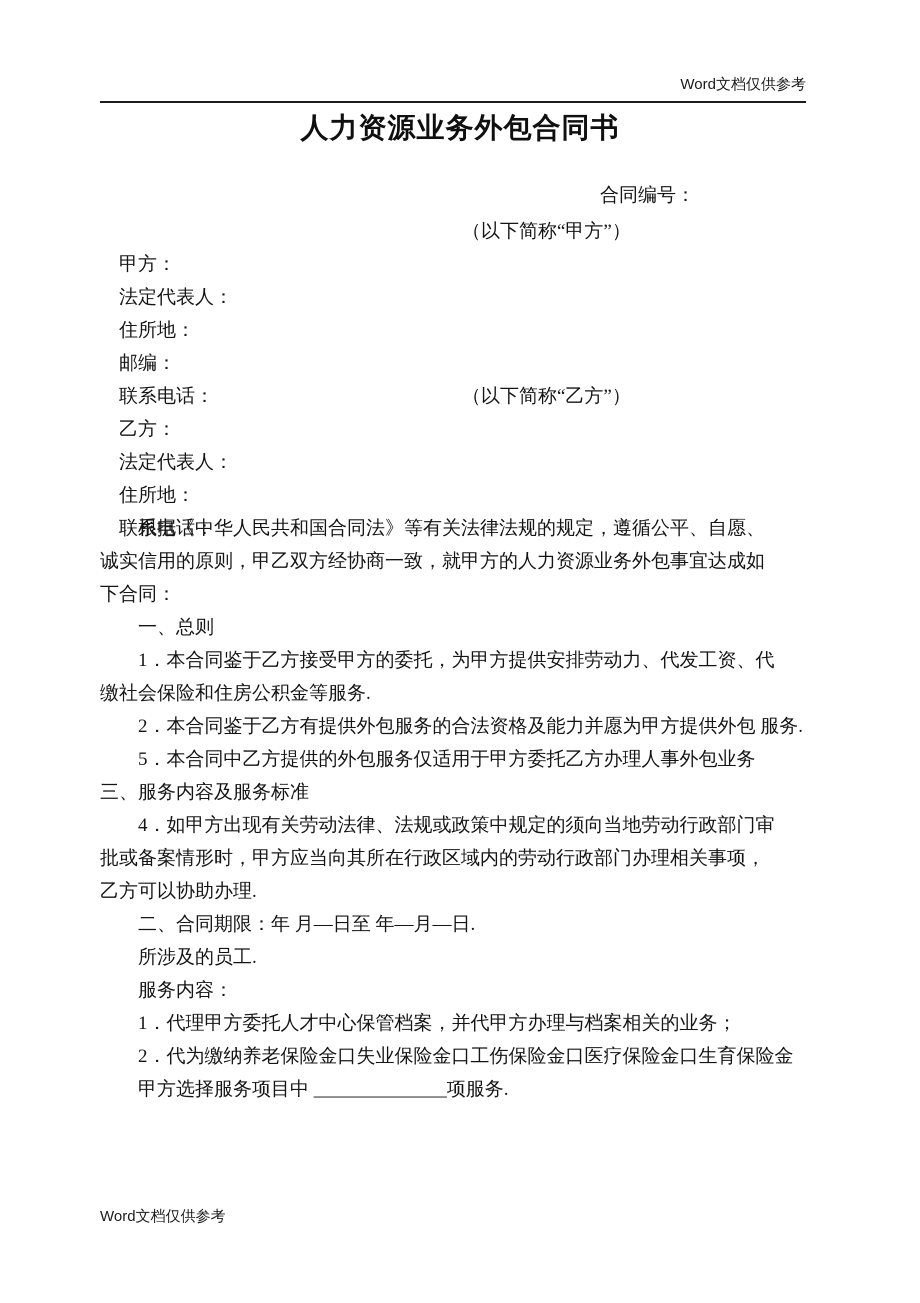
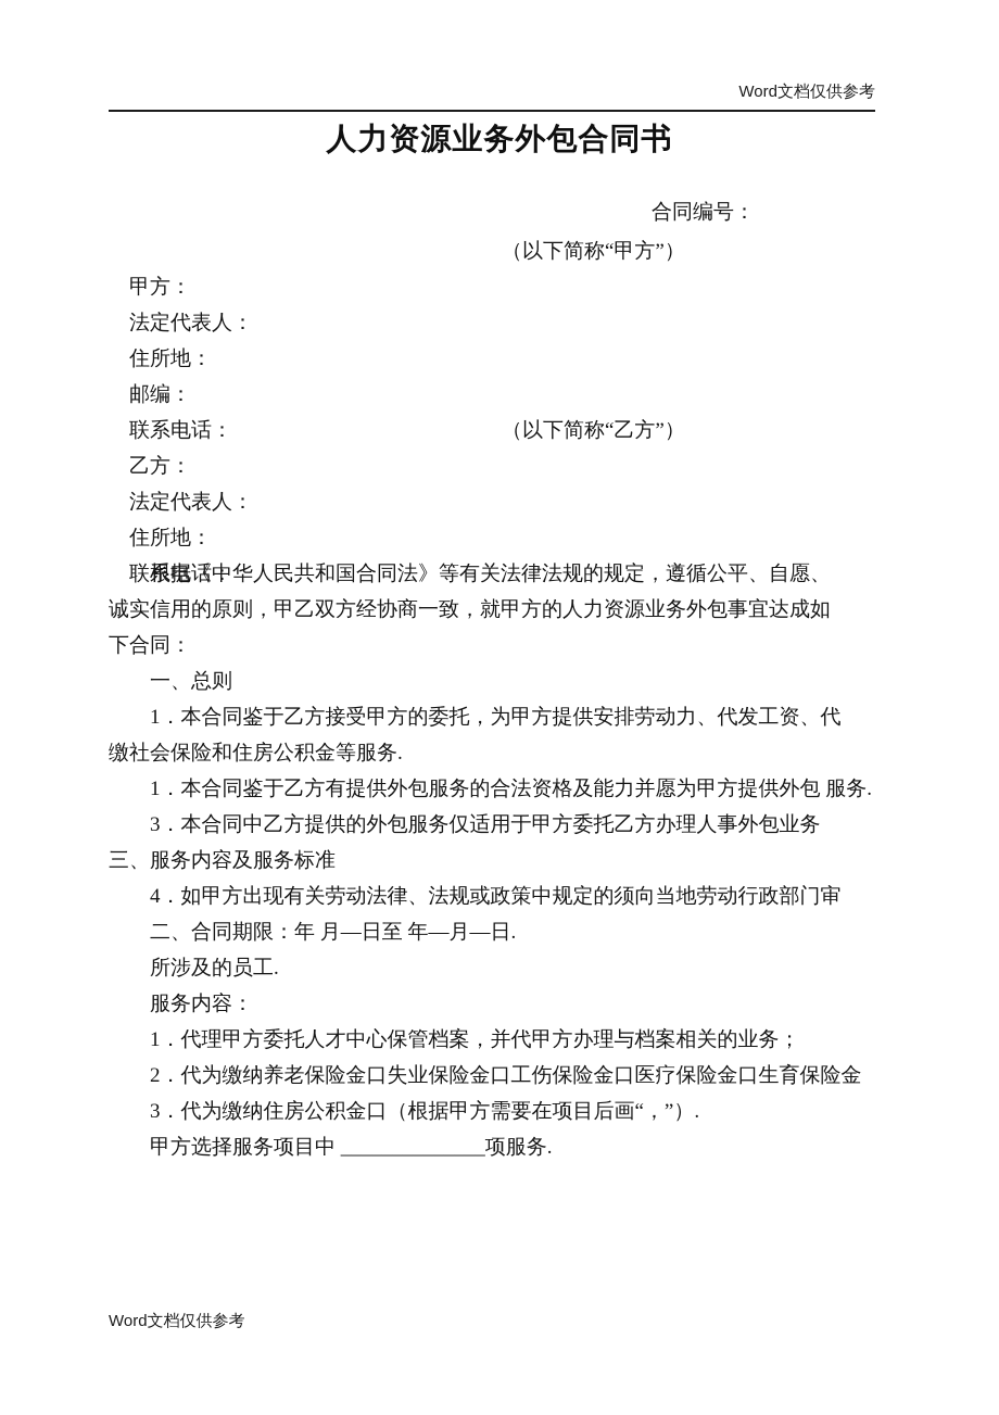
  Word文档仅供参考
  人力资源业务外包合同书
  合同编号：
  甲方：
  （以下简称“甲方”）
  法定代表人：
  住所地：
  邮编：
  联系电话：
  乙方：
  （以下简称“乙方”）
  法定代表人：
  住所地：
  联系电话：
  根据《中华人民共和国合同法》等有关法律法规的规定，遵循公平、自愿、
  诚实信用的原则，甲乙双方经协商一致，就甲方的人力资源业务外包事宜达成如
  下合同：
  一、总则
  1．本合同鉴于乙方接受甲方的委托，为甲方提供安排劳动力、代发工资、代
  缴社会保险和住房公积金等服务.
- 2．本合同鉴于乙方有提供外包服务的合法资格及能力并愿为甲方提供外包 服务.
+ 1．本合同鉴于乙方有提供外包服务的合法资格及能力并愿为甲方提供外包 服务.
- 5．本合同中乙方提供的外包服务仅适用于甲方委托乙方办理人事外包业务
+ 3．本合同中乙方提供的外包服务仅适用于甲方委托乙方办理人事外包业务
  三、服务内容及服务标准
  4．如甲方出现有关劳动法律、法规或政策中规定的须向当地劳动行政部门审
- 批或备案情形时，甲方应当向其所在行政区域内的劳动行政部门办理相关事项，
- 乙方可以协助办理.
  二、合同期限：年 月—日至 年—月—日.
  所涉及的员工.
  服务内容：
  1．代理甲方委托人才中心保管档案，并代甲方办理与档案相关的业务；
  2．代为缴纳养老保险金口失业保险金口工伤保险金口医疗保险金口生育保险金
+ 3．代为缴纳住房公积金口（根据甲方需要在项目后画“，”）.
  甲方选择服务项目中 ______________项服务.
  Word文档仅供参考
